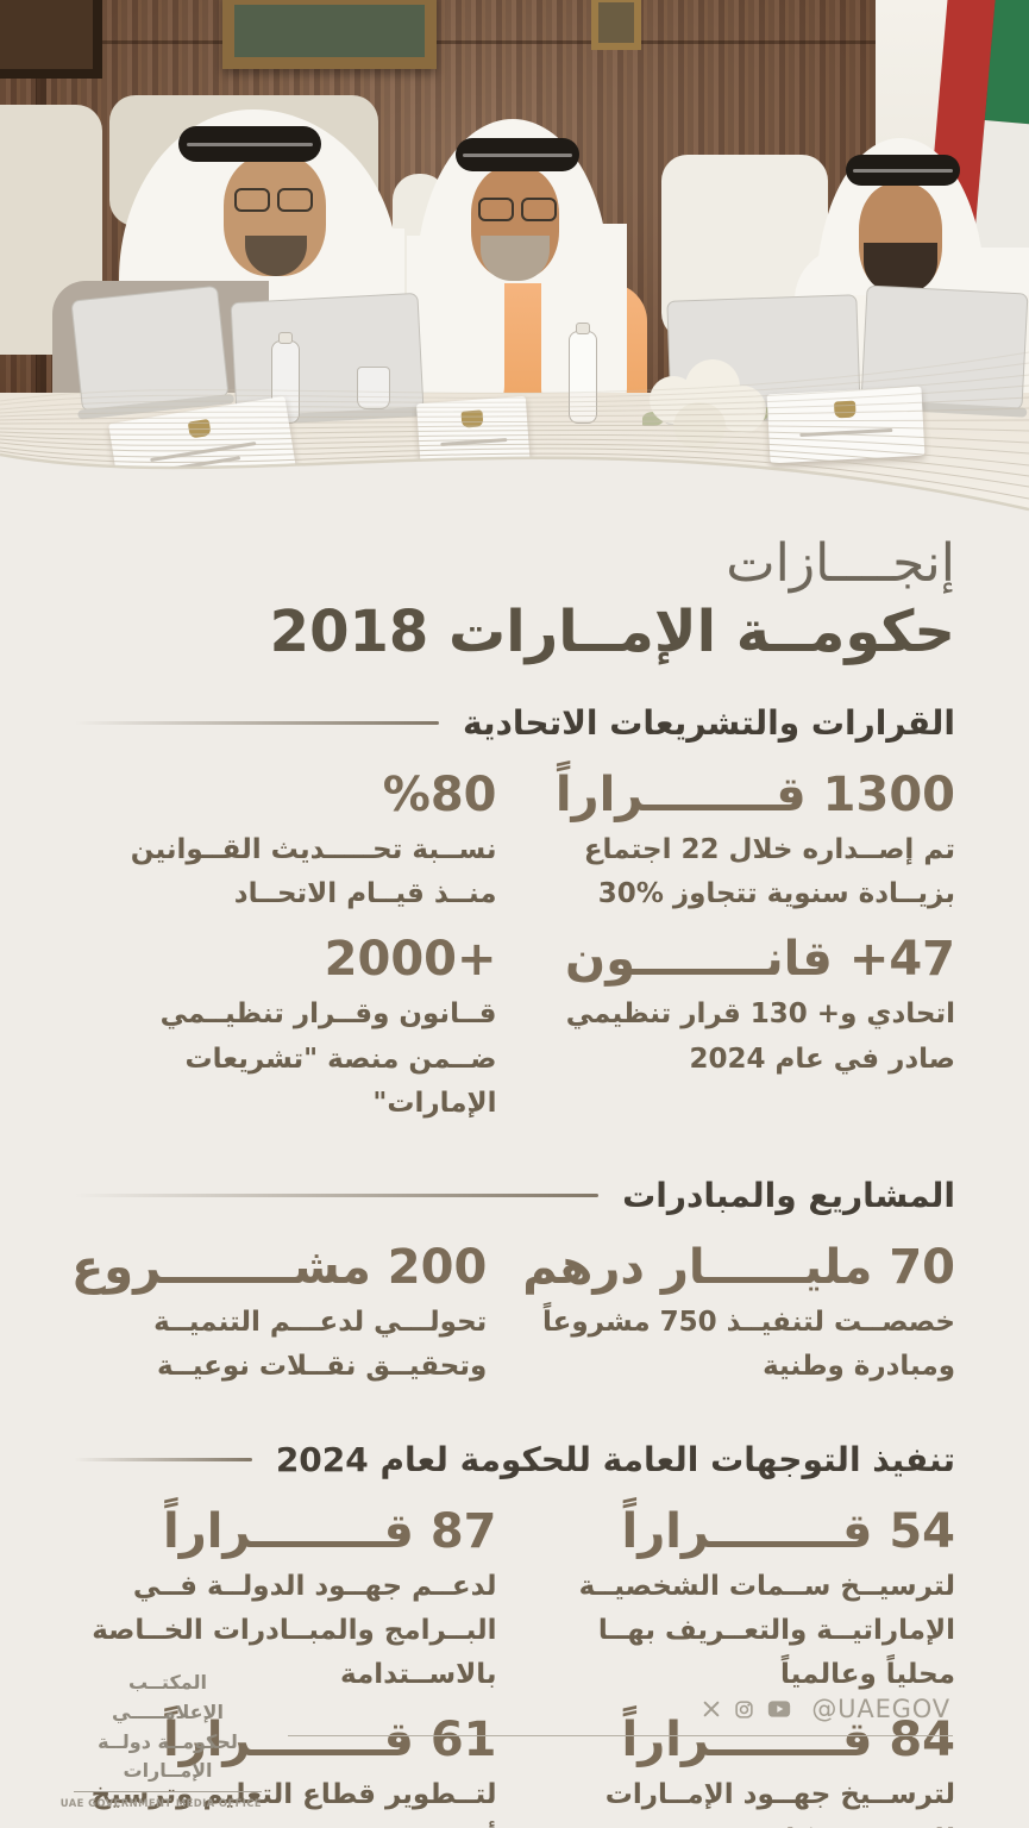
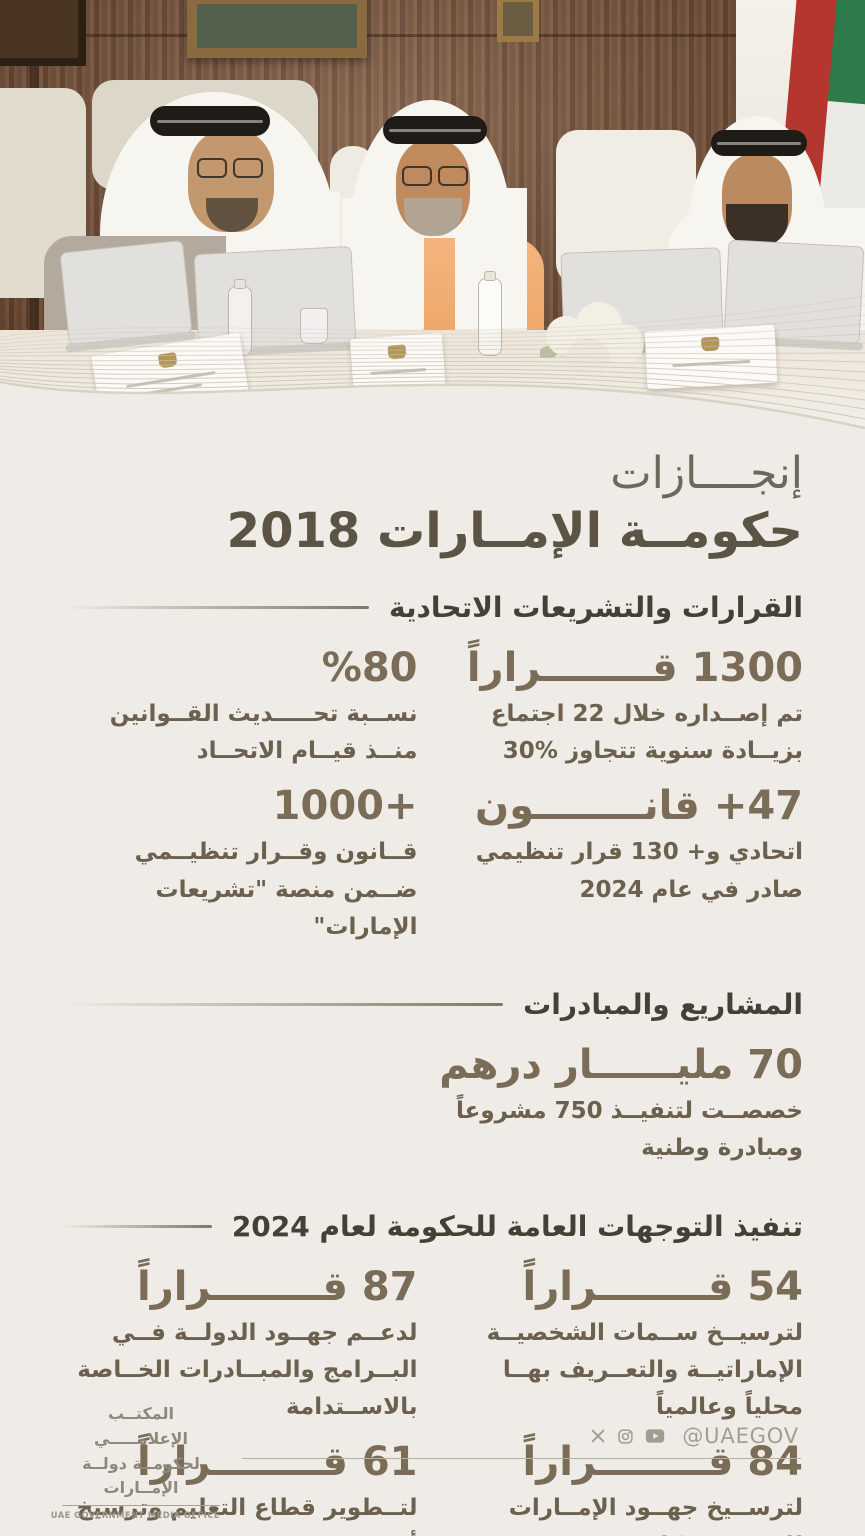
  إنجــــازات
  حكومــة الإمــارات 2018
  القرارات والتشريعات الاتحادية
  1300 قــــــــراراً
  تم إصــداره خلال 22 اجتماع بزيــادة سنوية تتجاوز %30
  %80
  نســبة تحـــــديث القــوانين منــذ قيــام الاتحــاد
  +47 قانــــــــون
  اتحادي و+ 130 قرار تنظيمي صادر في عام 2024
- 2000+
+ 1000+
  قــانون وقــرار تنظيــمي ضــمن منصة "تشريعات الإمارات"
  المشاريع والمبادرات
  70 مليــــــار درهم
  خصصــت لتنفيــذ 750 مشروعاً ومبادرة وطنية
- 200 مشــــــــروع
- تحولـــي لدعـــم التنميــة وتحقيــق نقــلات نوعيــة
  تنفيذ التوجهات العامة للحكومة لعام 2024
  54 قــــــــراراً
  لترسيــخ ســمات الشخصيــة الإماراتيــة والتعــريف بهــا محلياً وعالمياً
  87 قــــــــراراً
  لدعــم جهــود الدولــة فــي البــرامج والمبــادرات الخــاصة بالاســتدامة
  84 قــــــــراراً
  61 قــــــــراراً
  لتــطوير قطاع التعليم وترسيخ
  المكتــب الإعلامـــــي
  لحكومــة دولــة الإمــارات
  UAE GOVERNMENT MEDIA OFFICE
  @UAEGOV
